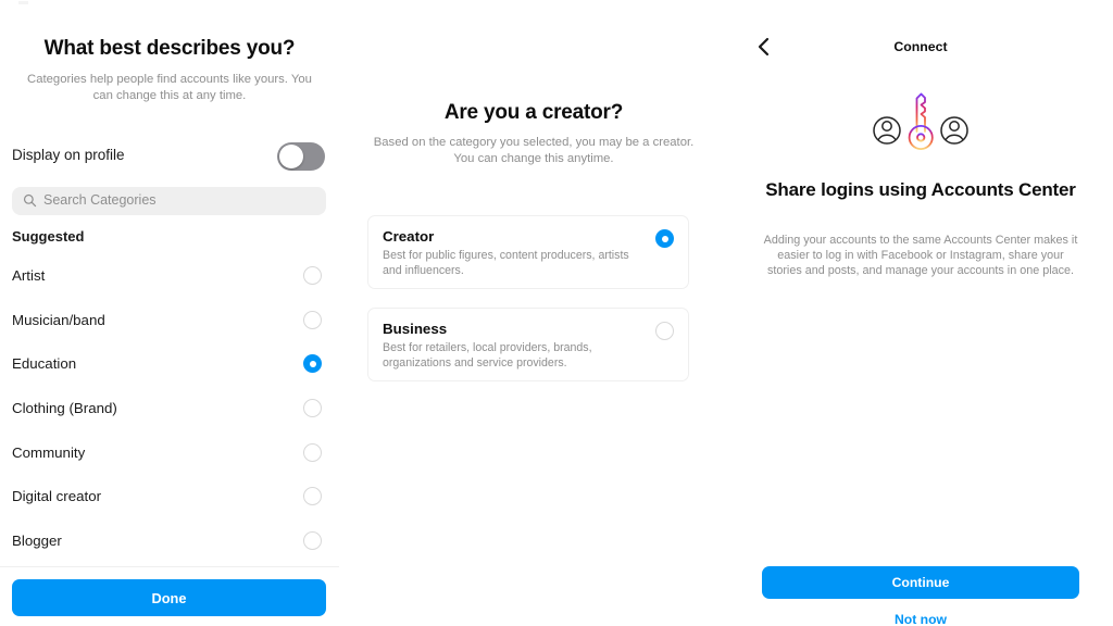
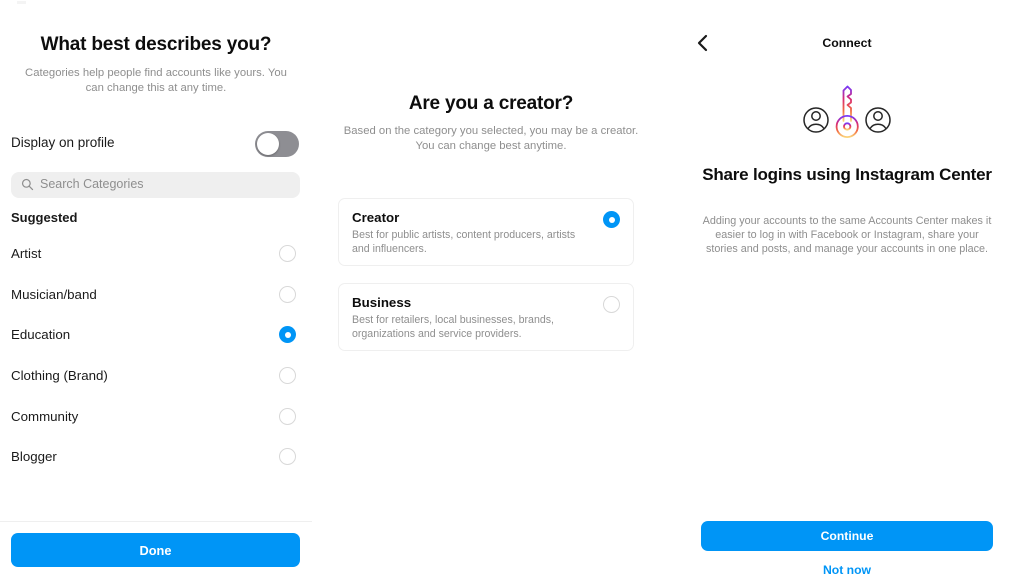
  What best describes you?
  Categories help people find accounts like yours. You can change this at any time.
  Display on profile
  Search Categories
  Suggested
  Artist
  Musician/band
  Education
  Clothing (Brand)
  Community
- Digital creator
  Blogger
  Done
  Are you a creator?
- Based on the category you selected, you may be a creator. You can change this anytime.
+ Based on the category you selected, you may be a creator. You can change best anytime.
  Creator
- Best for public figures, content producers, artists and influencers.
+ Best for public artists, content producers, artists and influencers.
  Business
- Best for retailers, local providers, brands, organizations and service providers.
+ Best for retailers, local businesses, brands, organizations and service providers.
  Connect
- Share logins using Accounts Center
+ Share logins using Instagram Center
  Adding your accounts to the same Accounts Center makes it easier to log in with Facebook or Instagram, share your stories and posts, and manage your accounts in one place.
  Continue
  Not now
